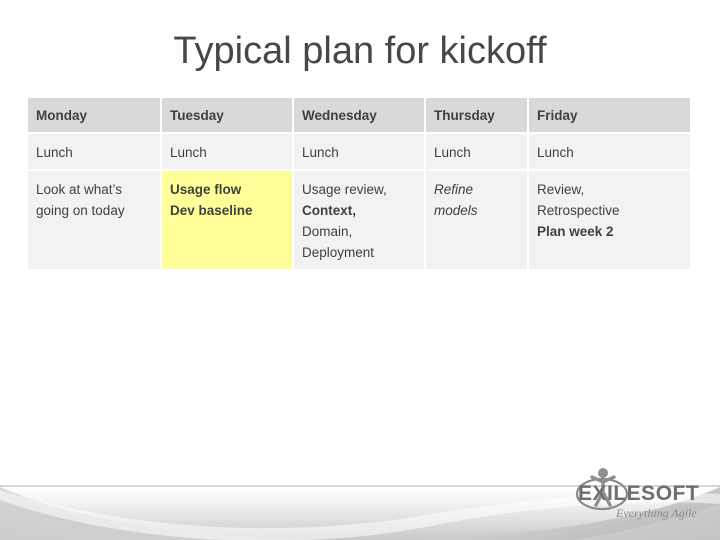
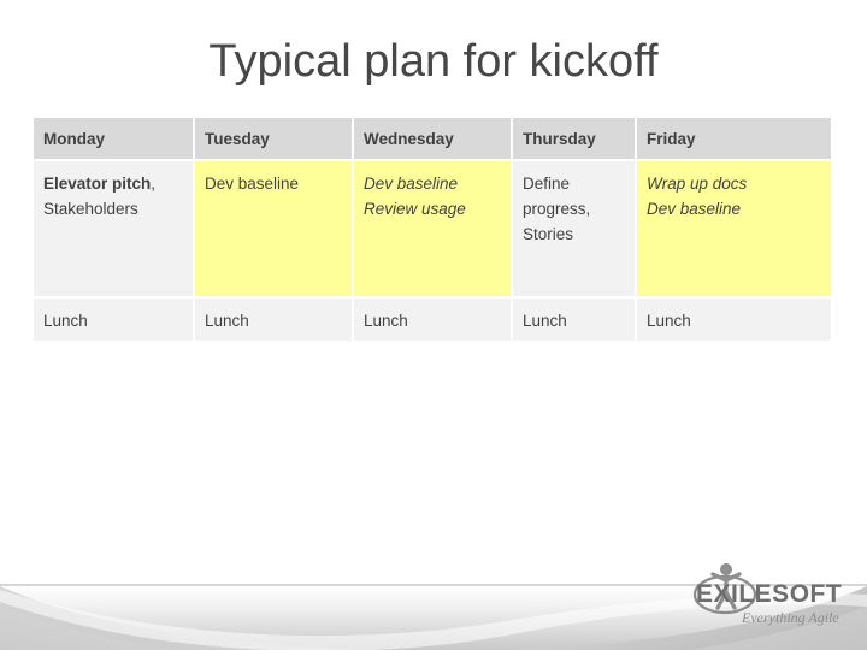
  Typical plan for kickoff
  Monday	Tuesday	Wednesday	Thursday	Friday
+ Elevator pitch,Stakeholders	Dev baseline	Dev baselineReview usage	Define progress,Stories	Wrap up docsDev baseline
  Lunch	Lunch	Lunch	Lunch	Lunch
- Look at what’s going on today	Usage flowDev baseline	Usage review,Context,Domain,Deployment	Refinemodels	Review,RetrospectivePlan week 2
  EXILESOFT
  Everything Agile
